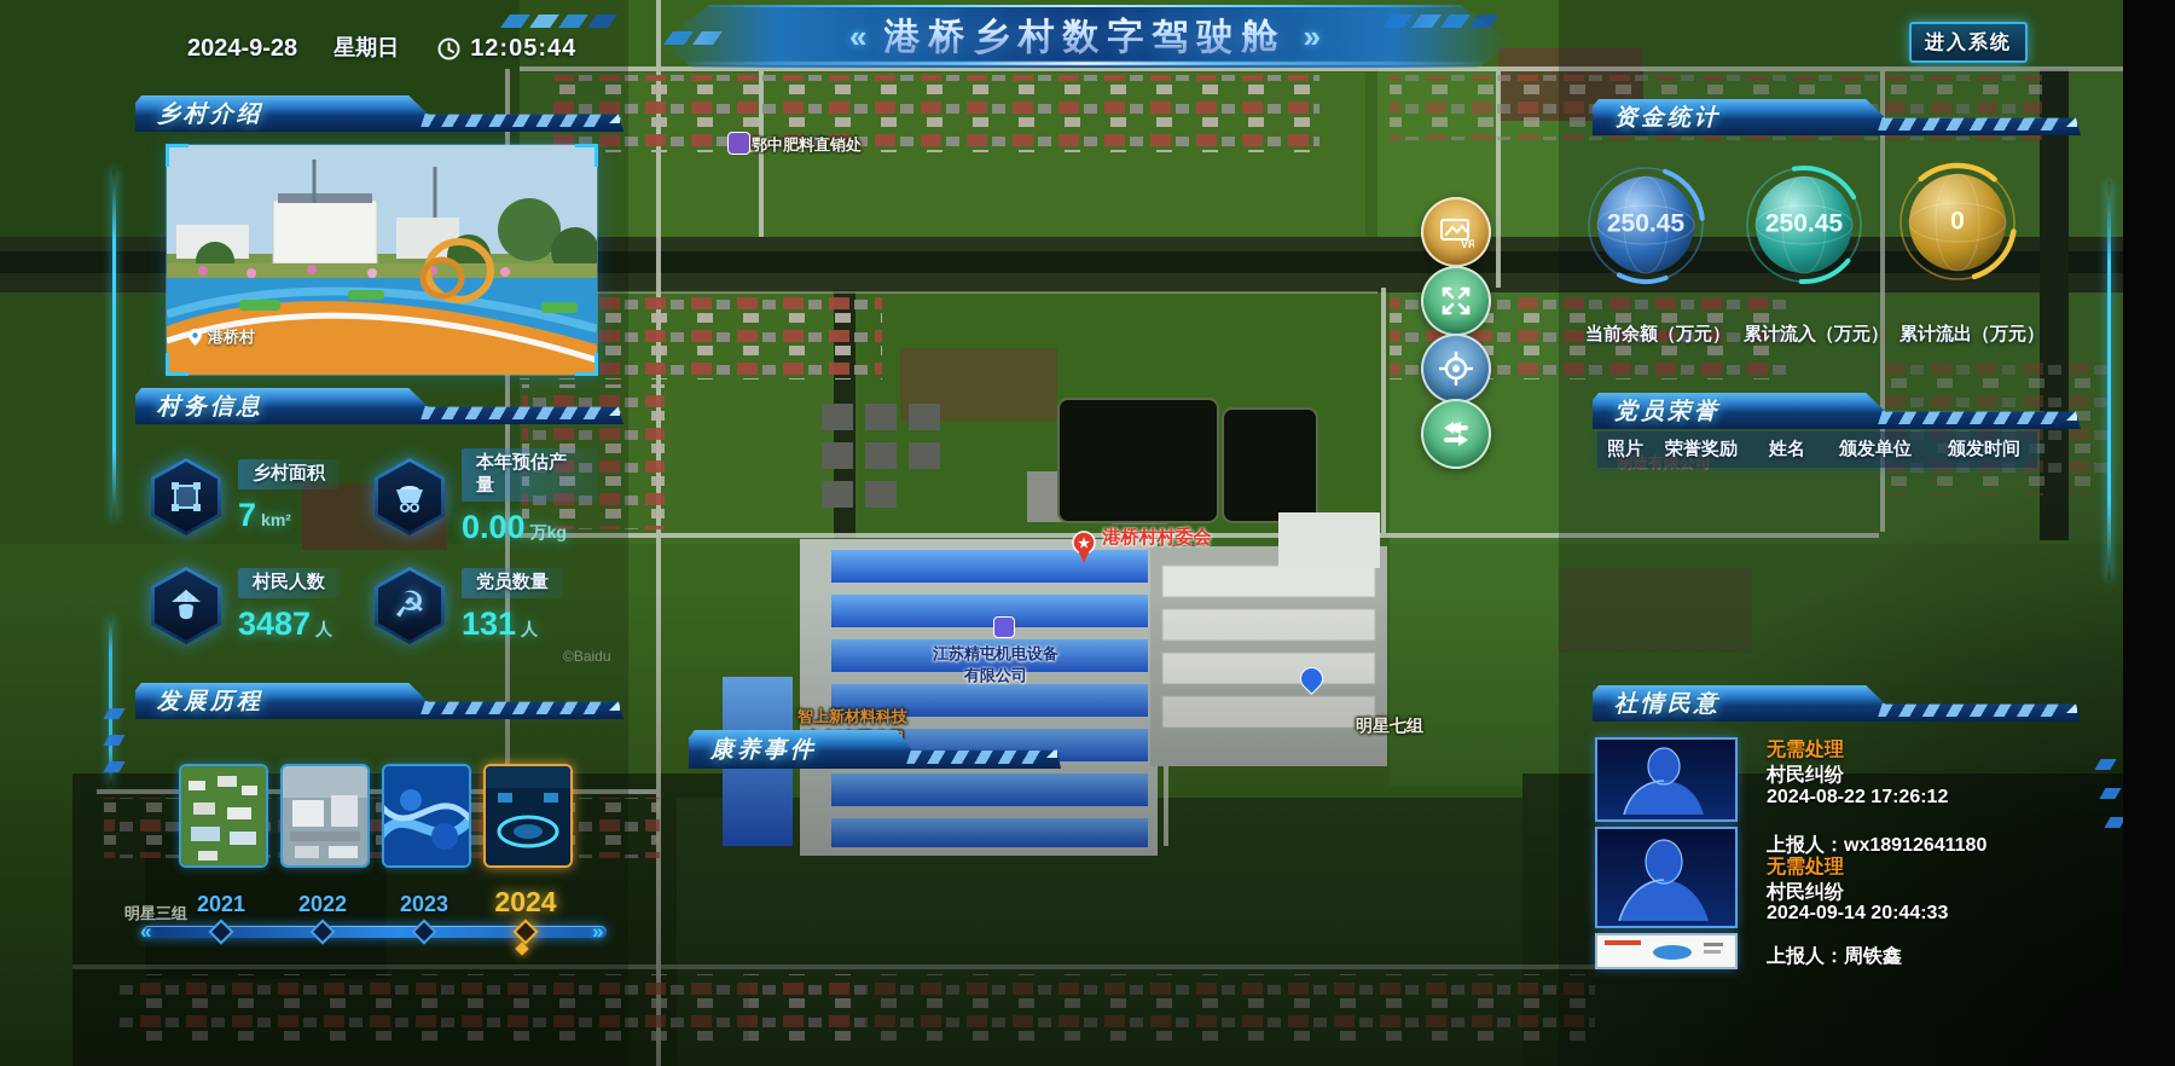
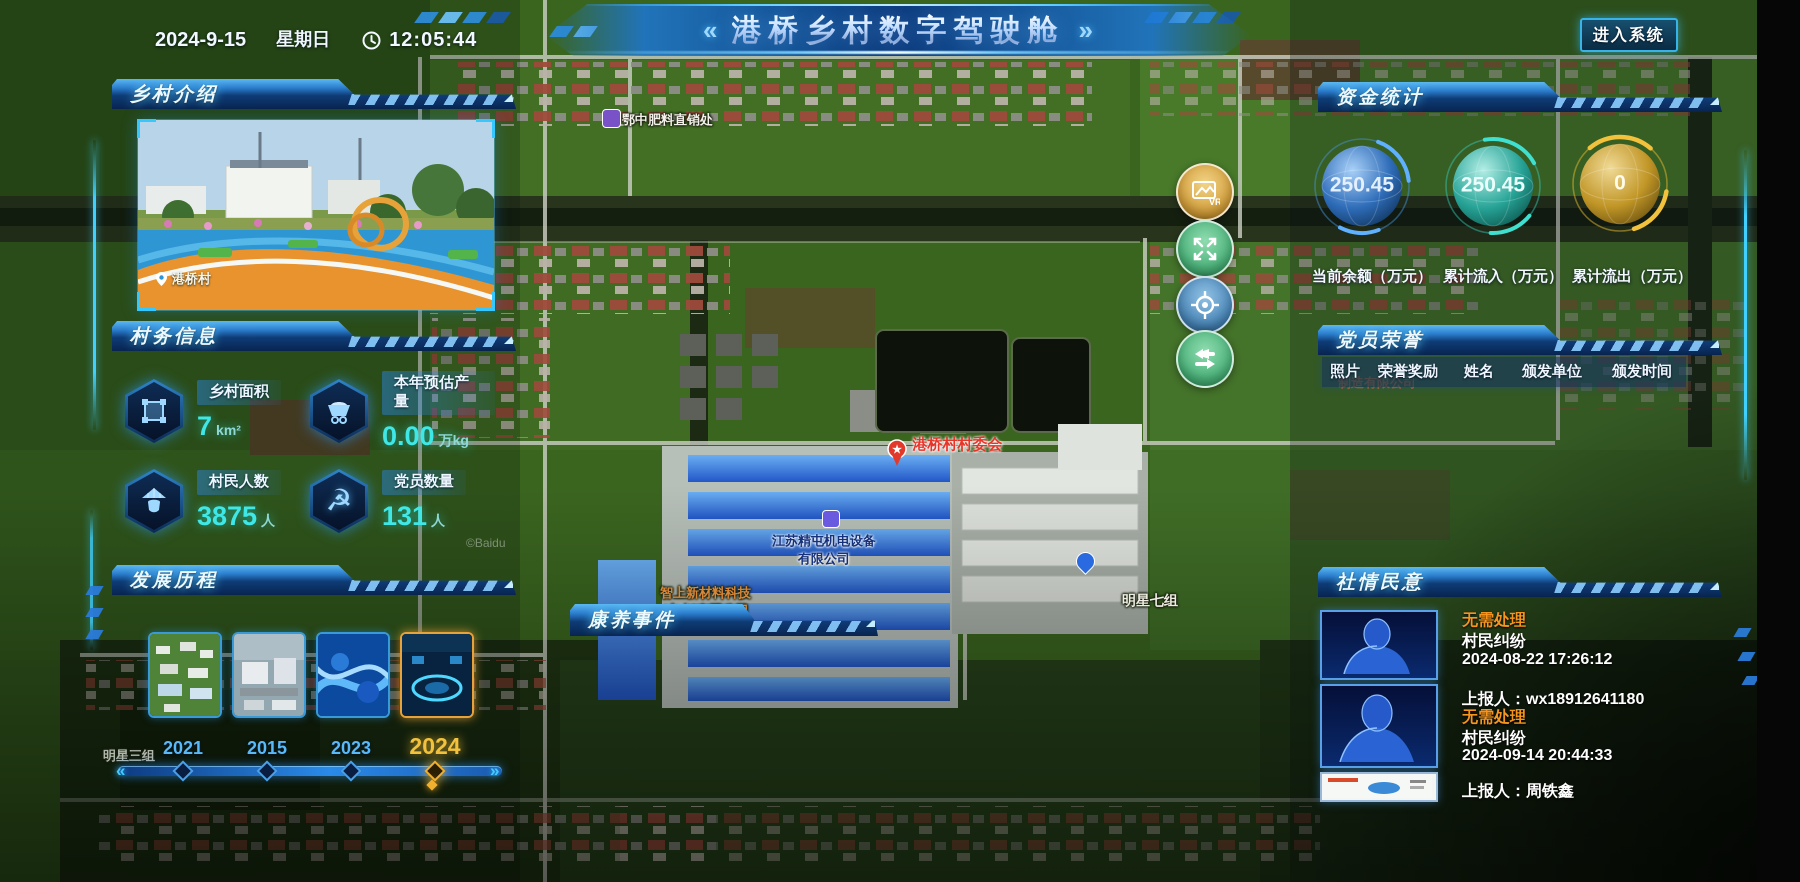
  鄂中肥料直销处
  ★
  港桥村村委会
  江苏精屯机电设备
  有限公司
  智上新材料科技
  明星七组
  明星三组
  ©Baidu
  制造有限公司
  VR
- 2024-9-28
+ 2024-9-15
  星期日
  12:05:44
  «
  港桥乡村数字驾驶舱
  »
  进入系统
  乡村介绍
  港桥村
  村务信息
  乡村面积
  7 km²
  本年预估产量
  0.00 万kg
  村民人数
- 3487 人
+ 3875 人
  ☭
  党员数量
  131 人
  发展历程
  2021
- 2022
+ 2015
  2023
  2024
  «
  »
  资金统计
  250.45
  250.45
  0
  当前余额（万元）
  累计流入（万元）
  累计流出（万元）
  党员荣誉
  照片
  荣誉奖励
  姓名
  颁发单位
  颁发时间
  社情民意
  无需处理
  村民纠纷
  2024-08-22 17:26:12
  上报人：wx18912641180
  无需处理
  村民纠纷
  2024-09-14 20:44:33
  上报人：周铁鑫
  康养事件
